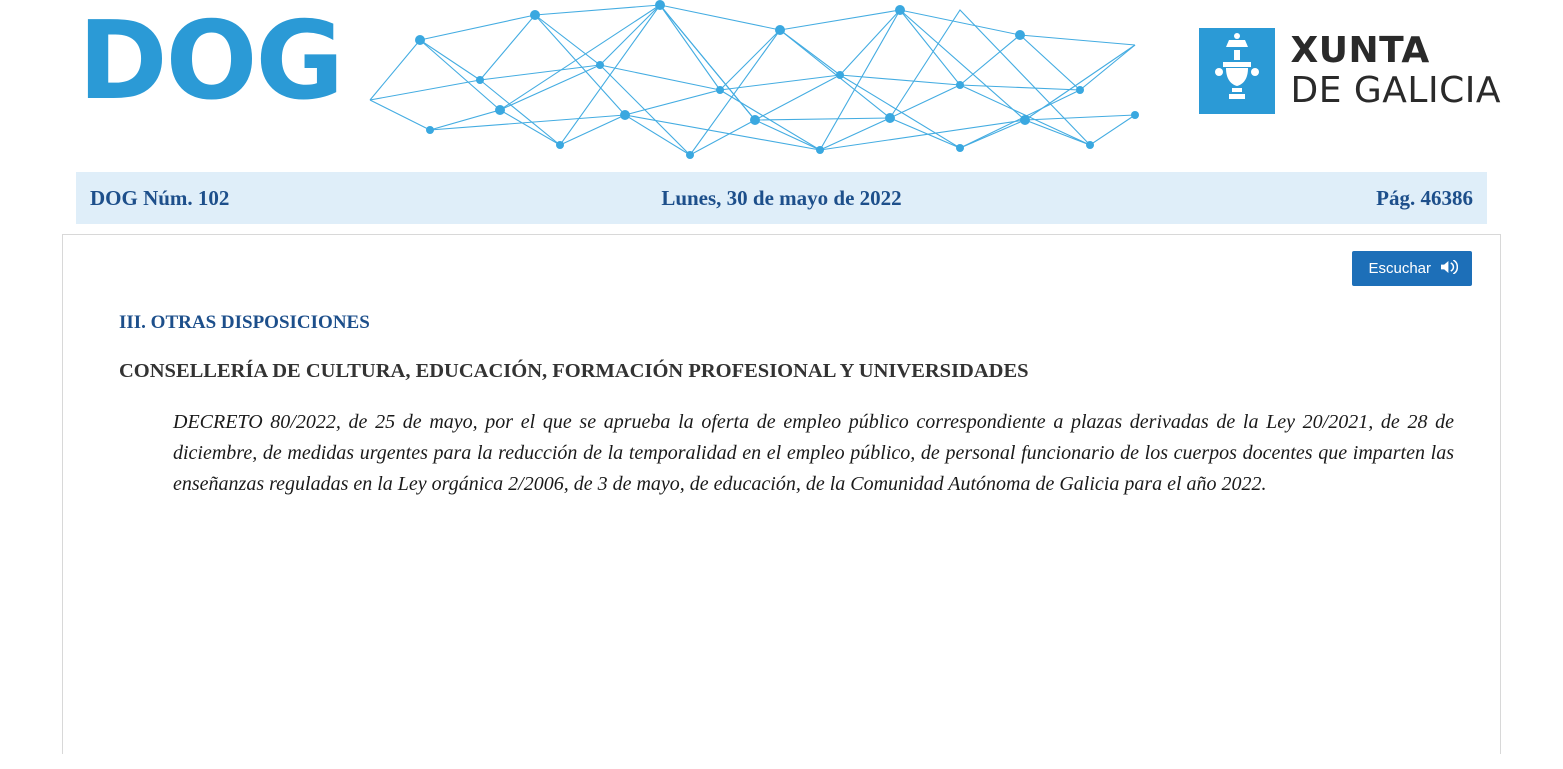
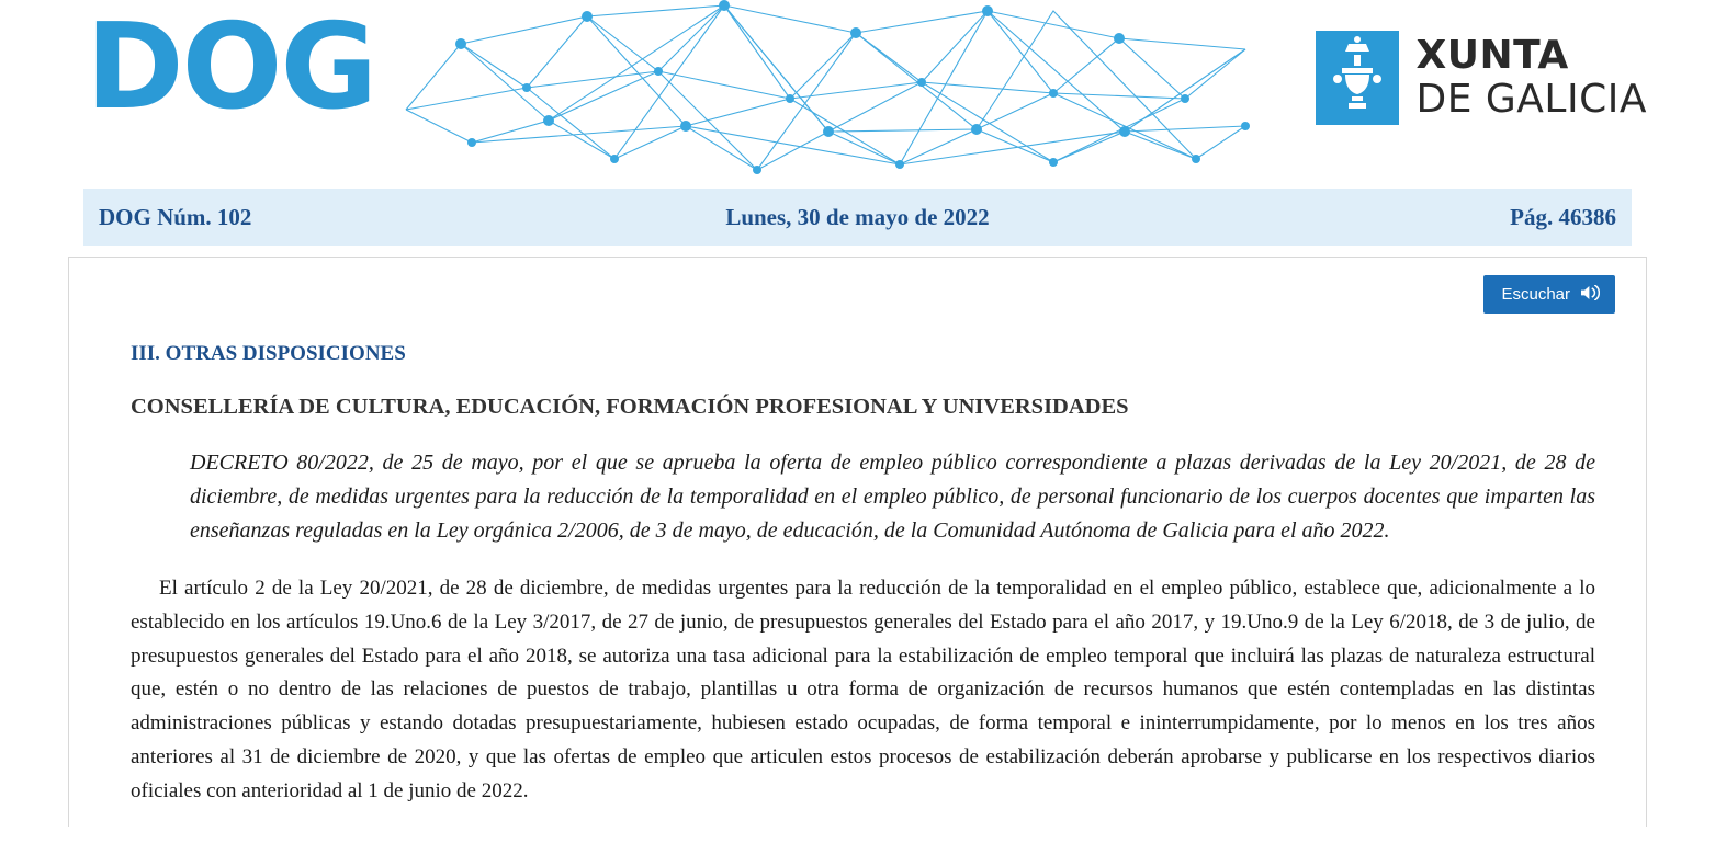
  DOG
  XUNTA
  DE GALICIA
  DOG Núm. 102
  Lunes, 30 de mayo de 2022
  Pág. 46386
  Escuchar
  III. OTRAS DISPOSICIONES
  CONSELLERÍA DE CULTURA, EDUCACIÓN, FORMACIÓN PROFESIONAL Y UNIVERSIDADES
  DECRETO 80/2022, de 25 de mayo, por el que se aprueba la oferta de empleo público correspondiente a plazas derivadas de la Ley 20/2021, de 28 de diciembre, de medidas urgentes para la reducción de la temporalidad en el empleo público, de personal funcionario de los cuerpos docentes que imparten las enseñanzas reguladas en la Ley orgánica 2/2006, de 3 de mayo, de educación, de la Comunidad Autónoma de Galicia para el año 2022.
+ El artículo 2 de la Ley 20/2021, de 28 de diciembre, de medidas urgentes para la reducción de la temporalidad en el empleo público, establece que, adicionalmente a lo establecido en los artículos 19.Uno.6 de la Ley 3/2017, de 27 de junio, de presupuestos generales del Estado para el año 2017, y 19.Uno.9 de la Ley 6/2018, de 3 de julio, de presupuestos generales del Estado para el año 2018, se autoriza una tasa adicional para la estabilización de empleo temporal que incluirá las plazas de naturaleza estructural que, estén o no dentro de las relaciones de puestos de trabajo, plantillas u otra forma de organización de recursos humanos que estén contempladas en las distintas administraciones públicas y estando dotadas presupuestariamente, hubiesen estado ocupadas, de forma temporal e ininterrumpidamente, por lo menos en los tres años anteriores al 31 de diciembre de 2020, y que las ofertas de empleo que articulen estos procesos de estabilización deberán aprobarse y publicarse en los respectivos diarios oficiales con anterioridad al 1 de junio de 2022.
